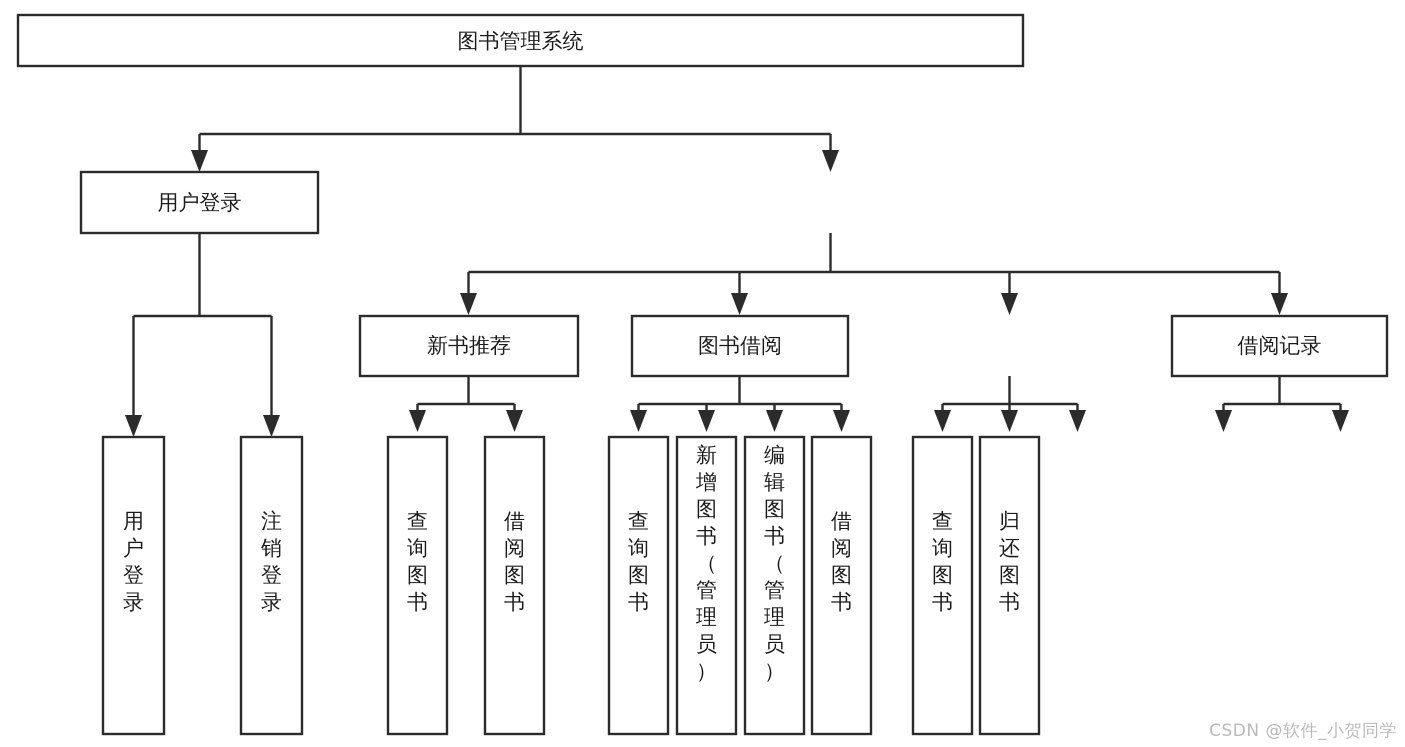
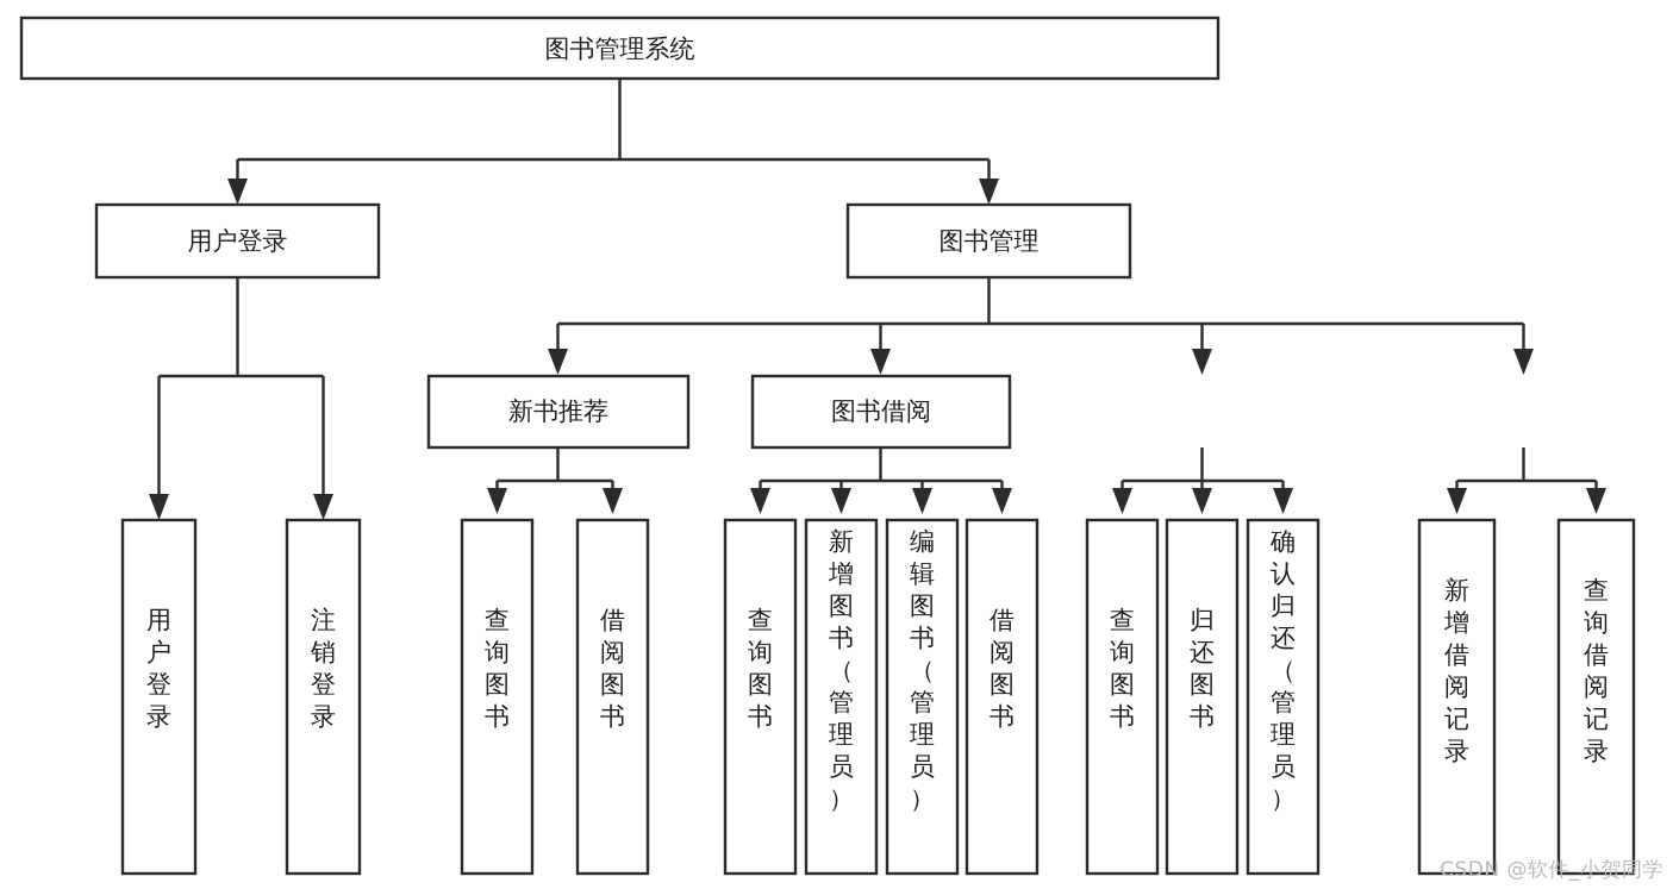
  图书管理系统
  用户登录
+ 图书管理
  新书推荐
  图书借阅
- 借阅记录
  用户登录
  注销登录
  查询图书
  借阅图书
  查询图书
  新增图书（管理员）
  编辑图书（管理员）
  借阅图书
  查询图书
  归还图书
+ 确认归还（管理员）
+ 新增借阅记录
+ 查询借阅记录
  CSDN @软件_小贺同学
